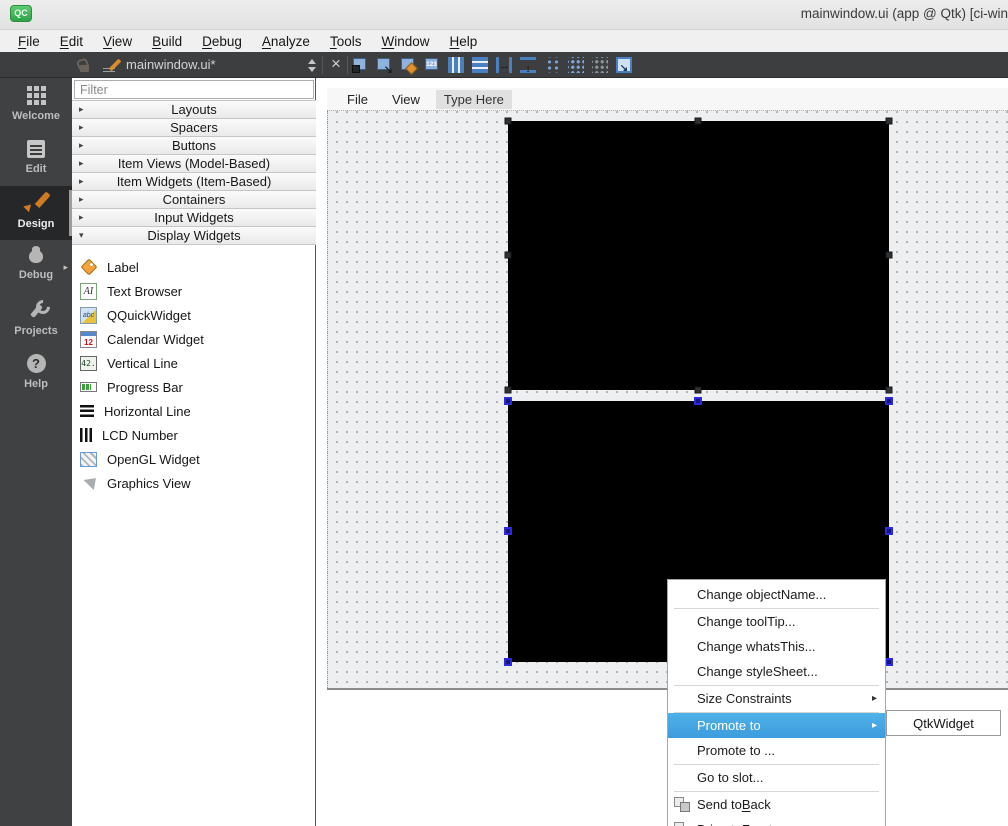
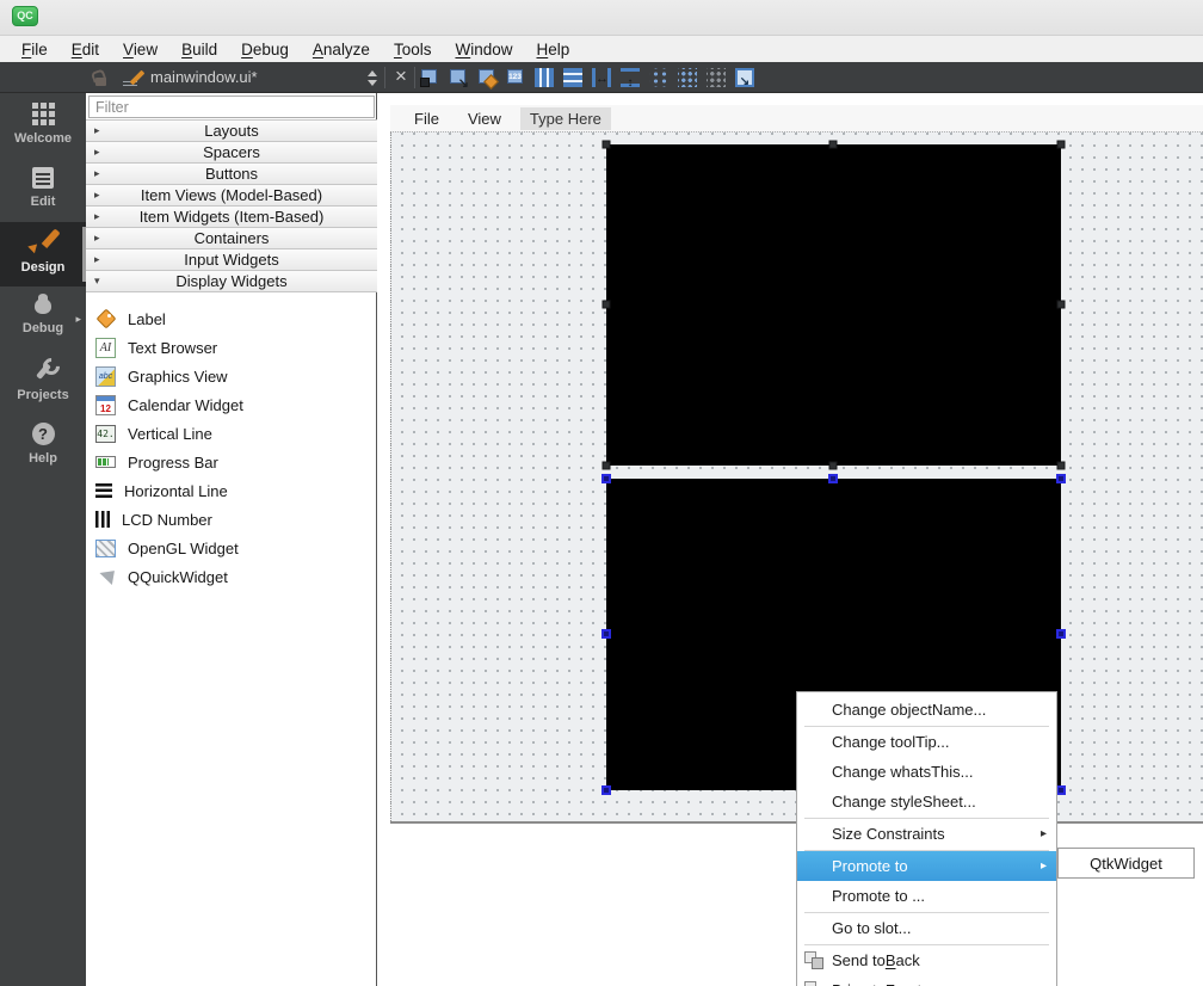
  QC
- mainwindow.ui (app @ Qtk) [ci-win
  File
  Edit
  View
  Build
  Debug
  Analyze
  Tools
  Window
  Help
  mainwindow.ui*
  ×
  Welcome
  Edit
  Design
  ▸
  Debug
  Projects
  ?
  Help
  Filter
  ▸
  Layouts
  ▸
  Spacers
  ▸
  Buttons
  ▸
  Item Views (Model-Based)
  ▸
  Item Widgets (Item-Based)
  ▸
  Containers
  ▸
  Input Widgets
  ▾
  Display Widgets
  Label
  AI
  Text Browser
- QQuickWidget
+ Graphics View
  12
  Calendar Widget
  42.
  Vertical Line
  Progress Bar
  Horizontal Line
  LCD Number
  OpenGL Widget
- Graphics View
+ QQuickWidget
  File
  View
  Type Here
  Change objectName...
  Change toolTip...
  Change whatsThis...
  Change styleSheet...
  Size Constraints
  ▸
  Promote to
  ▸
  Promote to ...
  Go to slot...
  Send to
  B
  ack
  QtkWidget
